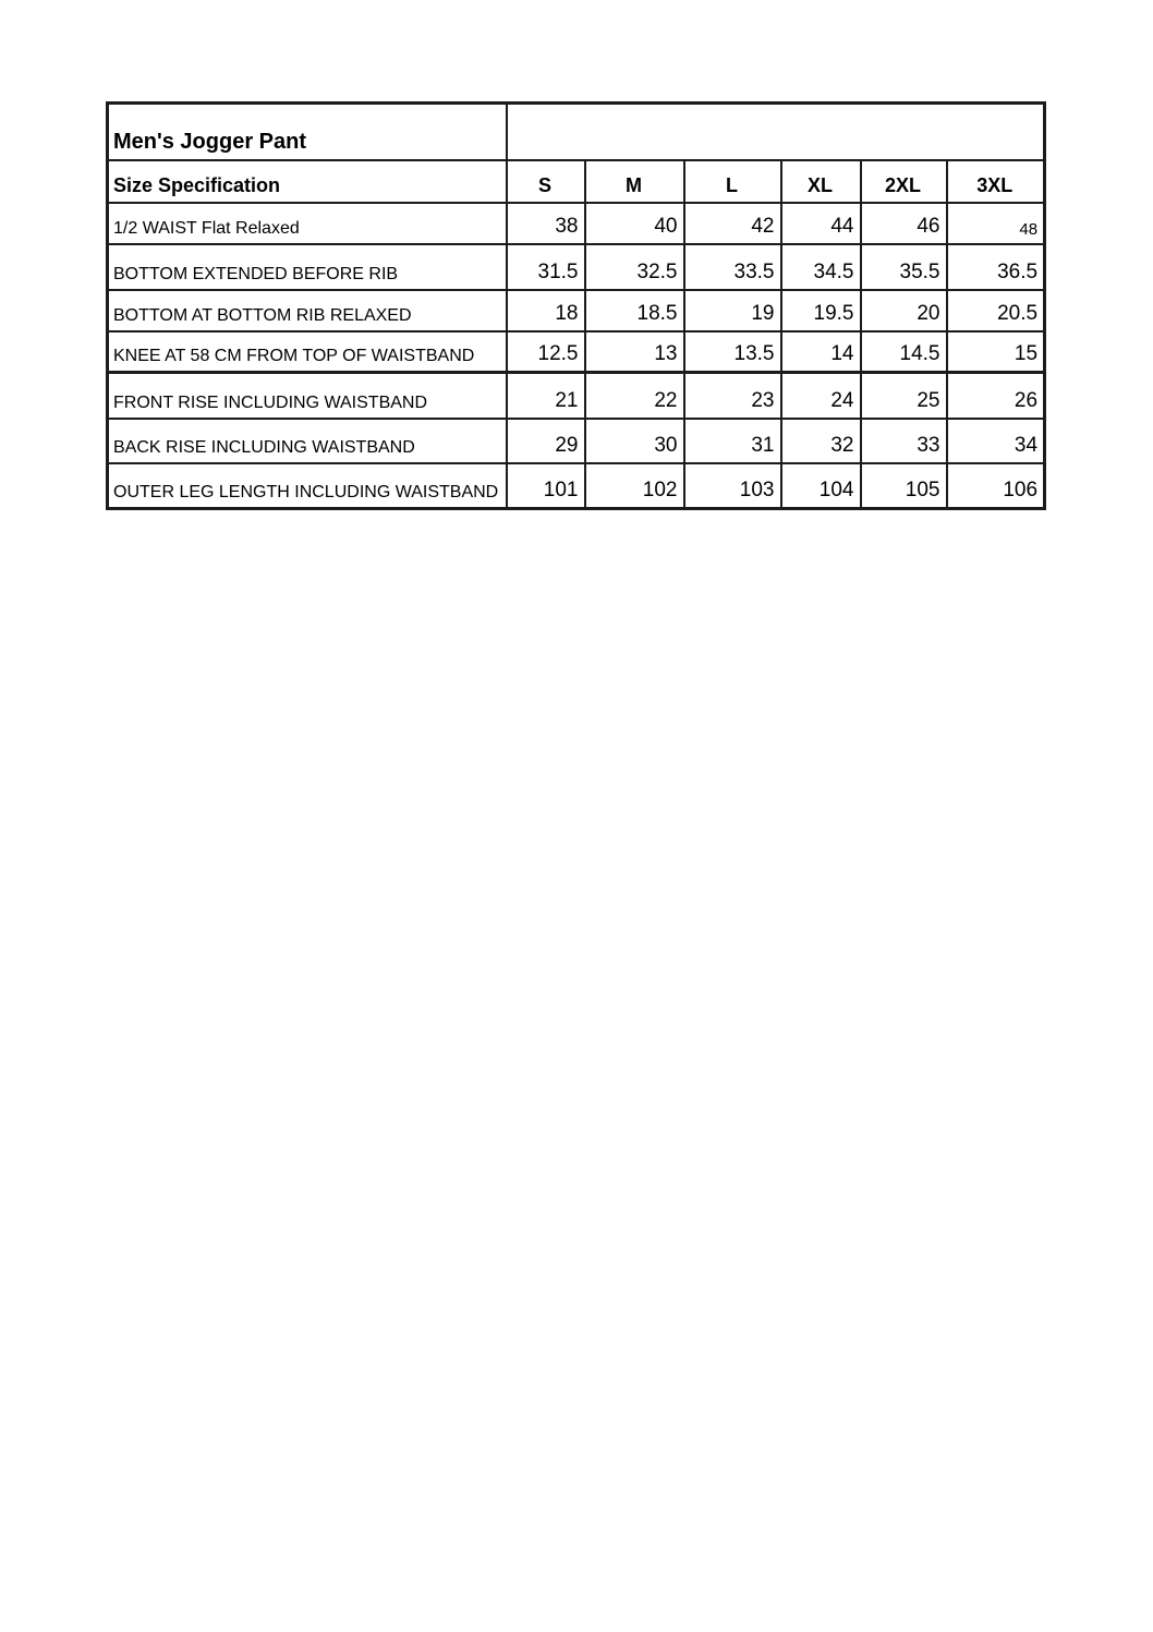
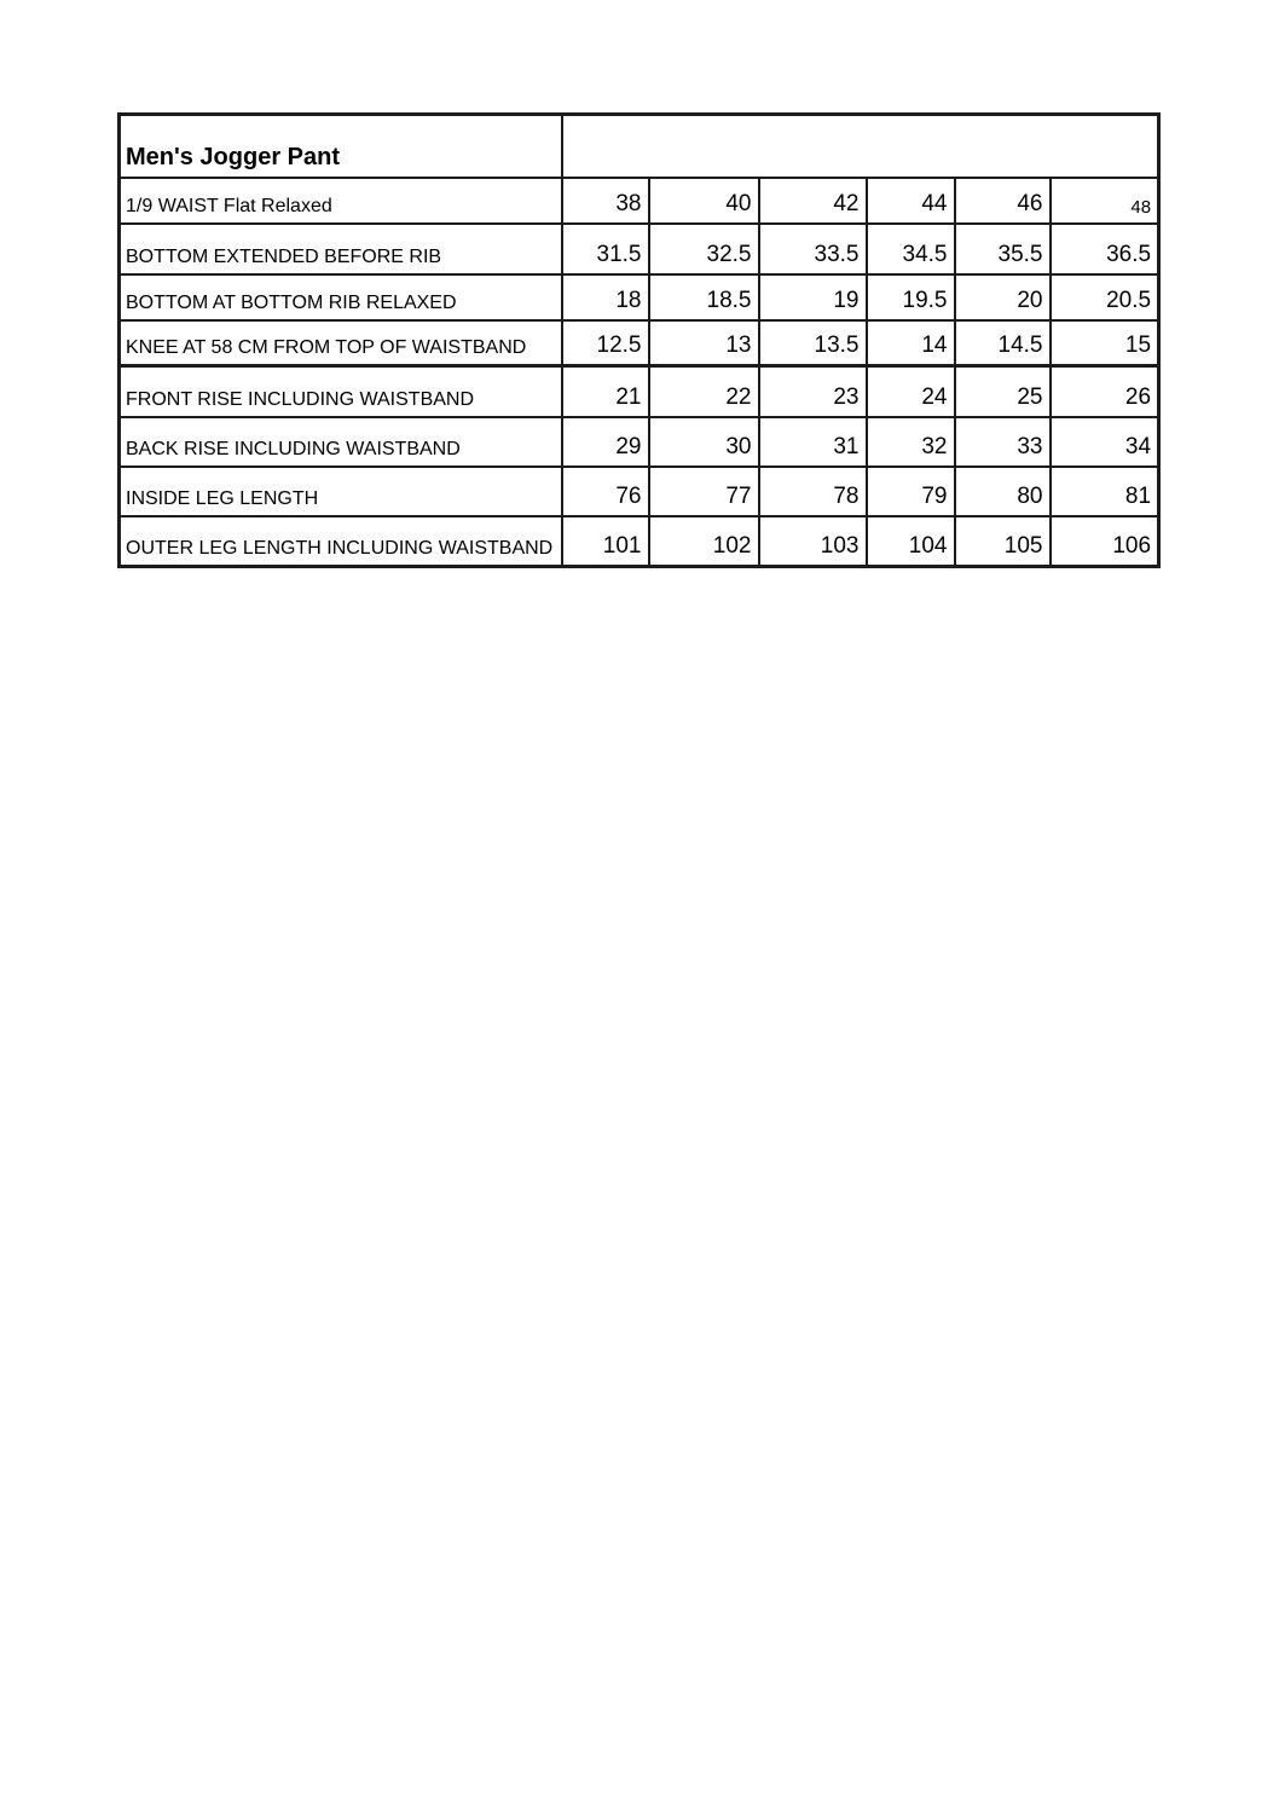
  Men's Jogger Pant
- Size Specification	S	M	L	XL	2XL	3XL
- 1/2 WAIST Flat Relaxed	38	40	42	44	46	48
+ 1/9 WAIST Flat Relaxed	38	40	42	44	46	48
  BOTTOM EXTENDED BEFORE RIB	31.5	32.5	33.5	34.5	35.5	36.5
  BOTTOM AT BOTTOM RIB RELAXED	18	18.5	19	19.5	20	20.5
  KNEE AT 58 CM FROM TOP OF WAISTBAND	12.5	13	13.5	14	14.5	15
  FRONT RISE INCLUDING WAISTBAND	21	22	23	24	25	26
  BACK RISE INCLUDING WAISTBAND	29	30	31	32	33	34
+ INSIDE LEG LENGTH	76	77	78	79	80	81
  OUTER LEG LENGTH INCLUDING WAISTBAND	101	102	103	104	105	106
